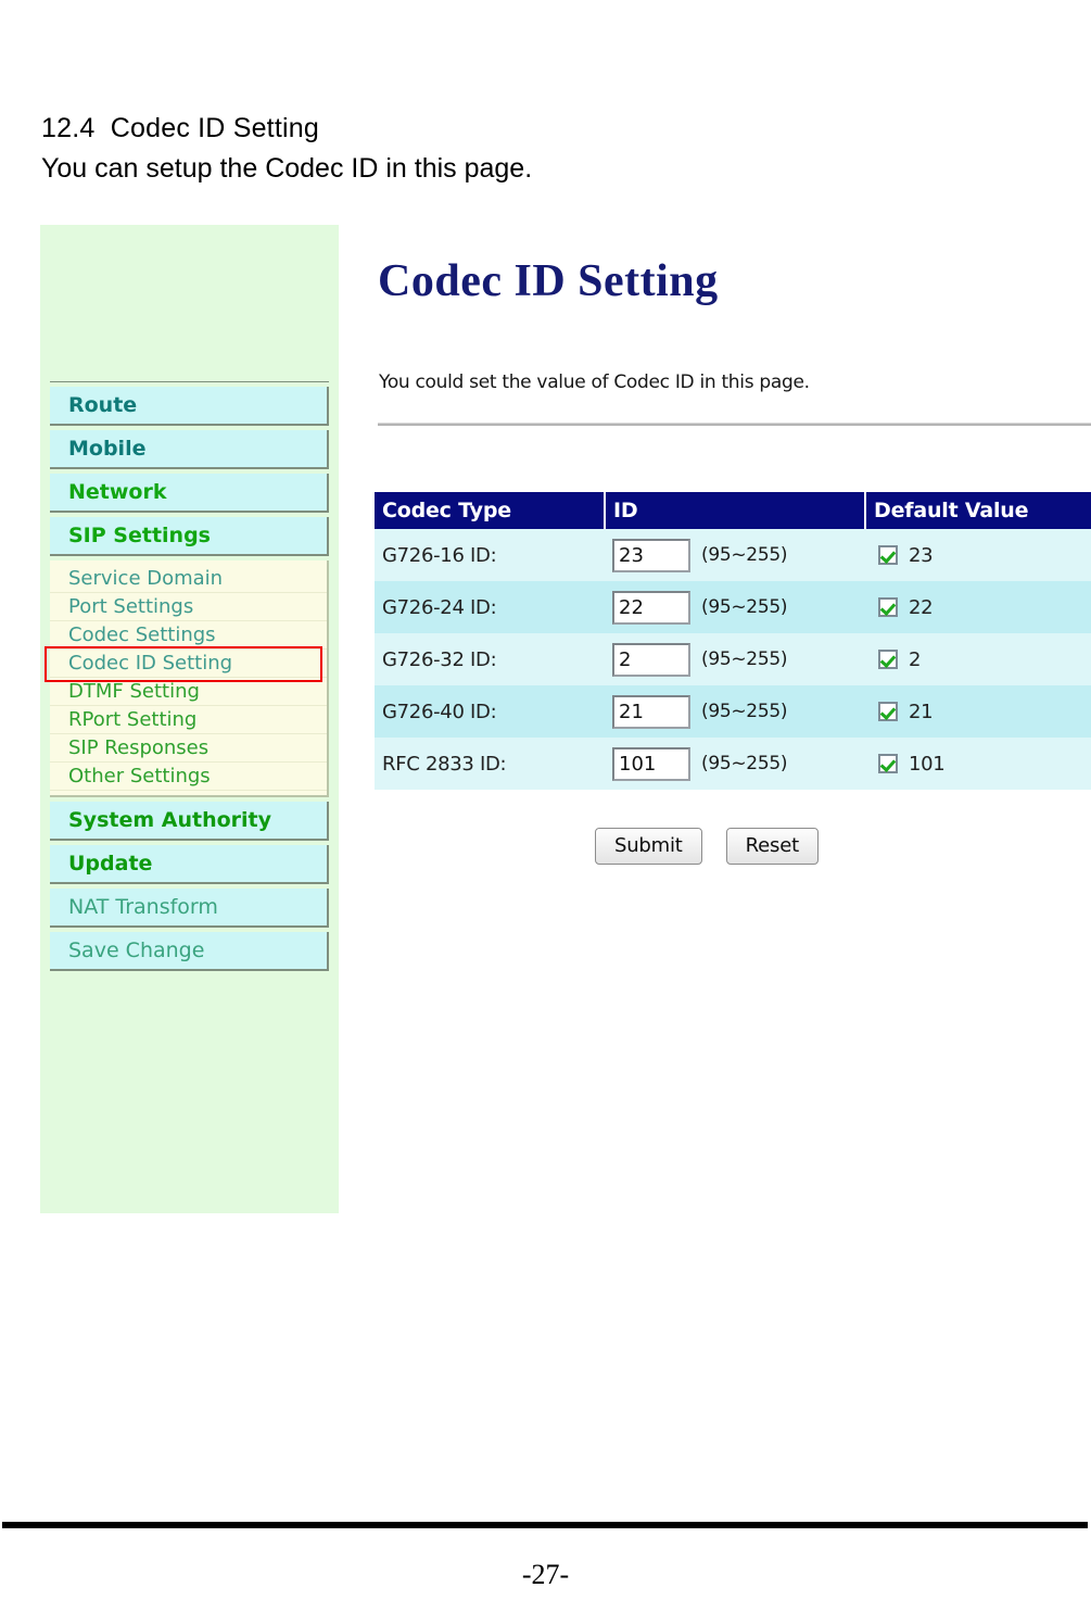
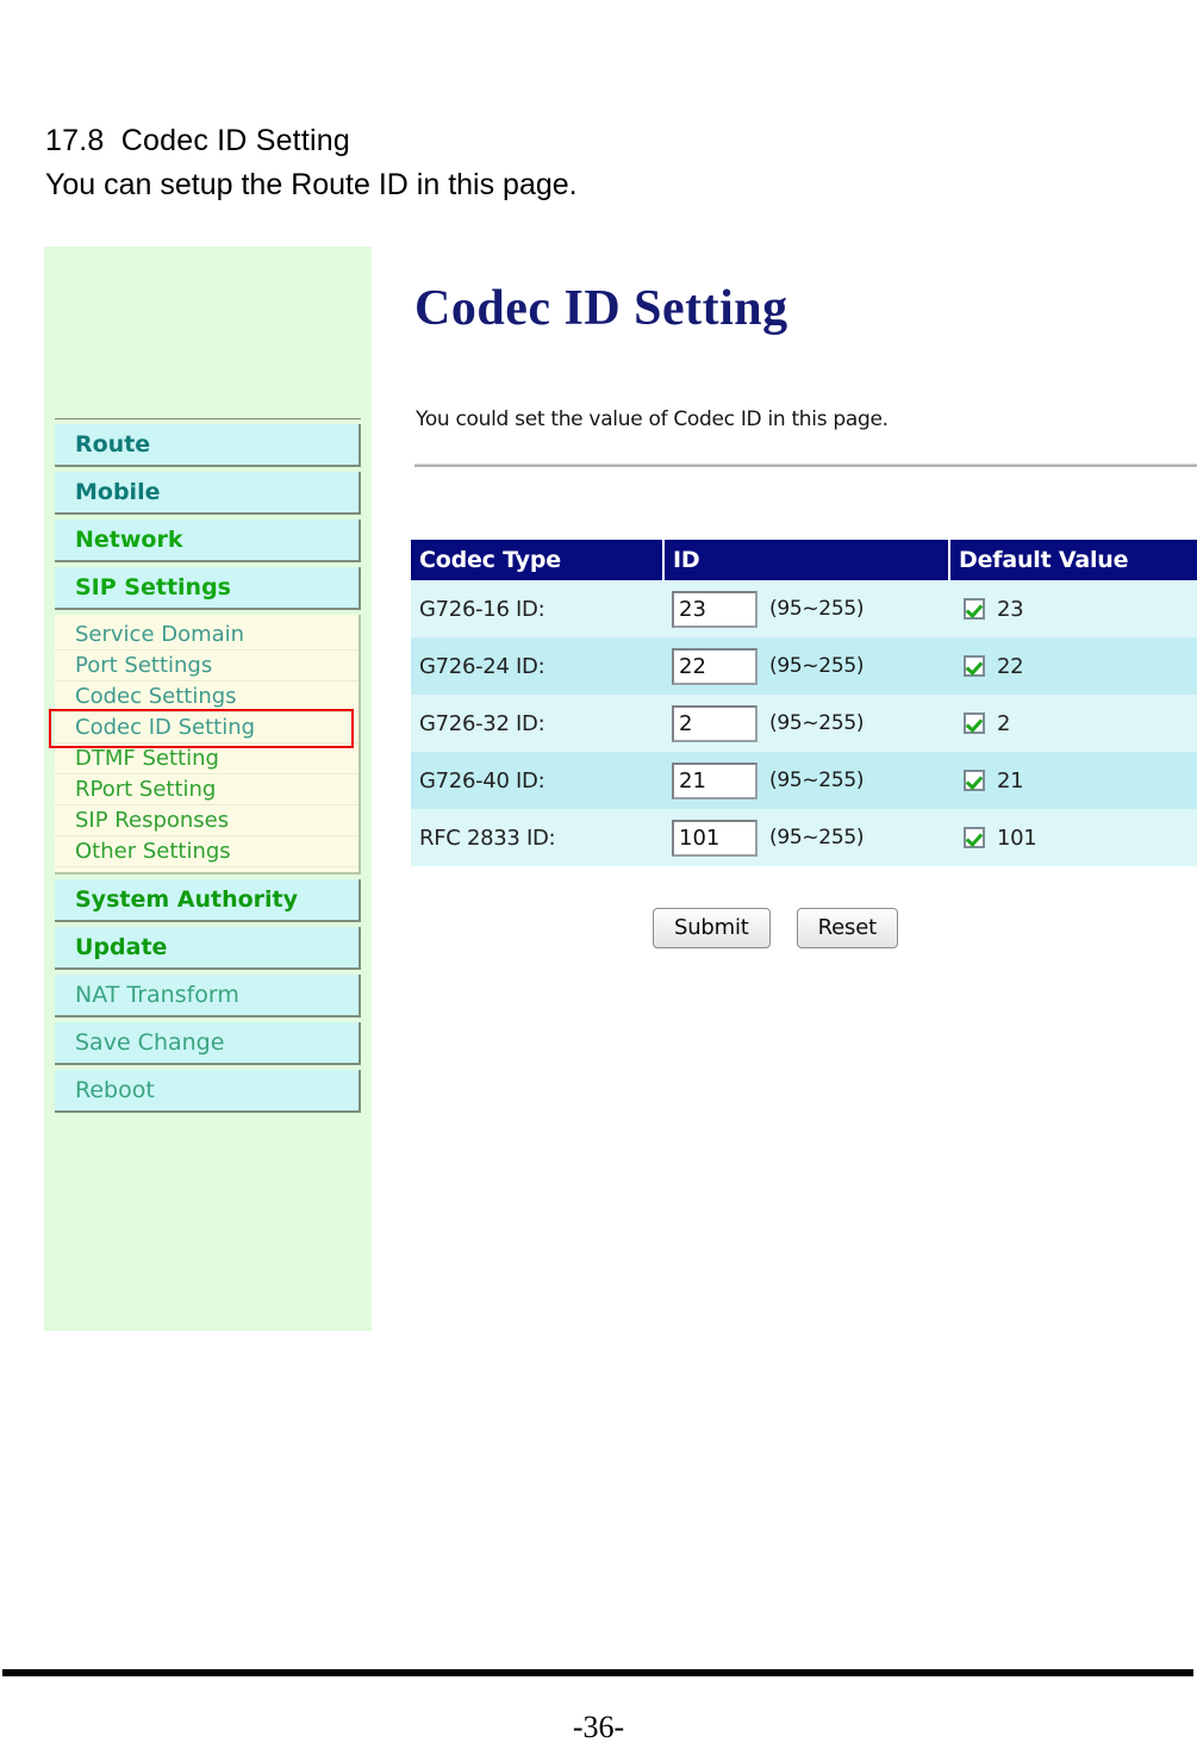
- 12.4 Codec ID Setting
+ 17.8 Codec ID Setting
- You can setup the Codec ID in this page.
+ You can setup the Route ID in this page.
  Route
  Mobile
  Network
  SIP Settings
  Service Domain
  Port Settings
  Codec Settings
  Codec ID Setting
  DTMF Setting
  RPort Setting
  SIP Responses
  Other Settings
  System Authority
  Update
  NAT Transform
  Save Change
+ Reboot
  Codec ID Setting
  You could set the value of Codec ID in this page.
  Codec Type	ID	Default Value
  G726-16 ID:	23 (95~255)	23
  G726-24 ID:	22 (95~255)	22
  G726-32 ID:	2 (95~255)	2
  G726-40 ID:	21 (95~255)	21
  RFC 2833 ID:	101 (95~255)	101
  Submit
  Reset
- -27-
+ -36-
